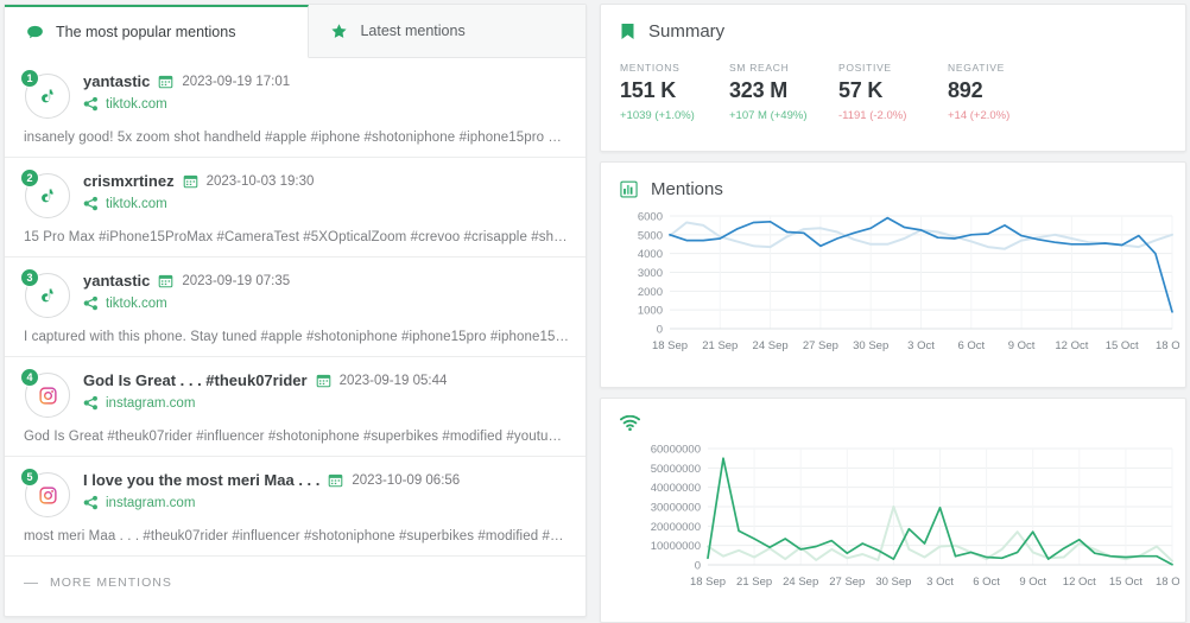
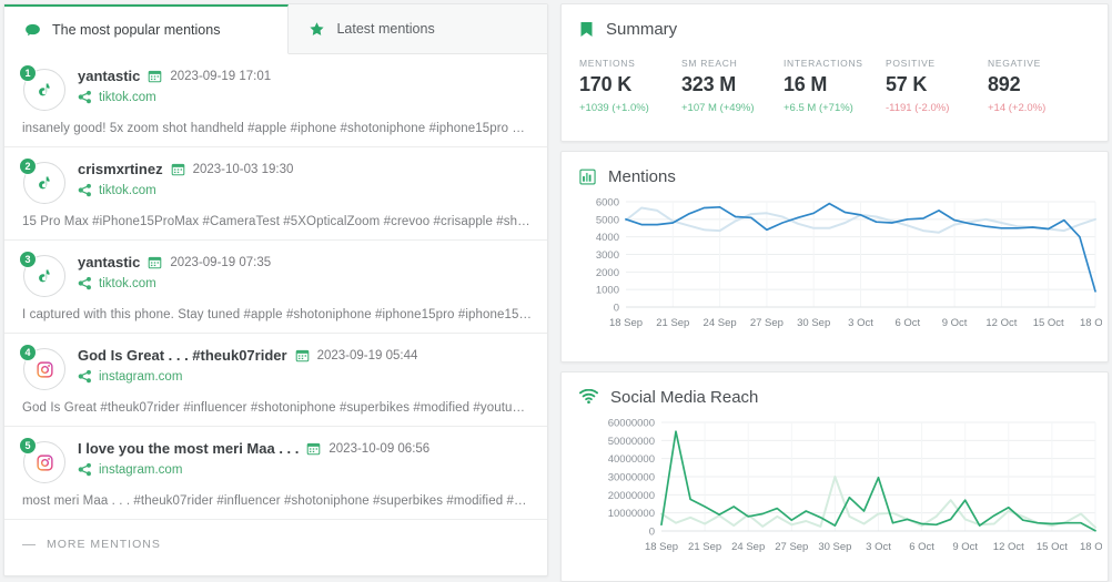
  The most popular mentions
  Latest mentions
  1
  yantastic
  2023-09-19 17:01
  tiktok.com
  insanely good! 5x zoom shot handheld #apple #iphone #shotoniphone #iphone15pro #ip
  2
  crismxrtinez
  2023-10-03 19:30
  tiktok.com
  15 Pro Max #iPhone15ProMax #CameraTest #5XOpticalZoom #crevoo #crisapple #shot
  3
  yantastic
  2023-09-19 07:35
  tiktok.com
  I captured with this phone. Stay tuned #apple #shotoniphone #iphone15pro #iphone15pr
  4
  God Is Great . . . #theuk07rider
  2023-09-19 05:44
  instagram.com
  God Is Great #theuk07rider #influencer #shotoniphone #superbikes #modified #youtuber
  5
  I love you the most meri Maa . . .
  2023-10-09 06:56
  instagram.com
  most meri Maa . . . #theuk07rider #influencer #shotoniphone #superbikes #modified #you
  MORE MENTIONS
  Summary
  MENTIONS
- 151 K
+ 170 K
  +1039 (+1.0%)
  SM REACH
  323 M
  +107 M (+49%)
+ INTERACTIONS
+ 16 M
+ +6.5 M (+71%)
  POSITIVE
  57 K
  -1191 (-2.0%)
  NEGATIVE
  892
  +14 (+2.0%)
  Mentions
  0
  1000
  2000
  3000
  4000
  5000
  6000
  18 Sep
  21 Sep
  24 Sep
  27 Sep
  30 Sep
  3 Oct
  6 Oct
  9 Oct
  12 Oct
  15 Oct
+ Social Media Reach
  0
  10000000
  20000000
  30000000
  40000000
  50000000
  60000000
  18 Sep
  21 Sep
  24 Sep
  27 Sep
  30 Sep
  3 Oct
  6 Oct
  9 Oct
  12 Oct
  15 Oct
